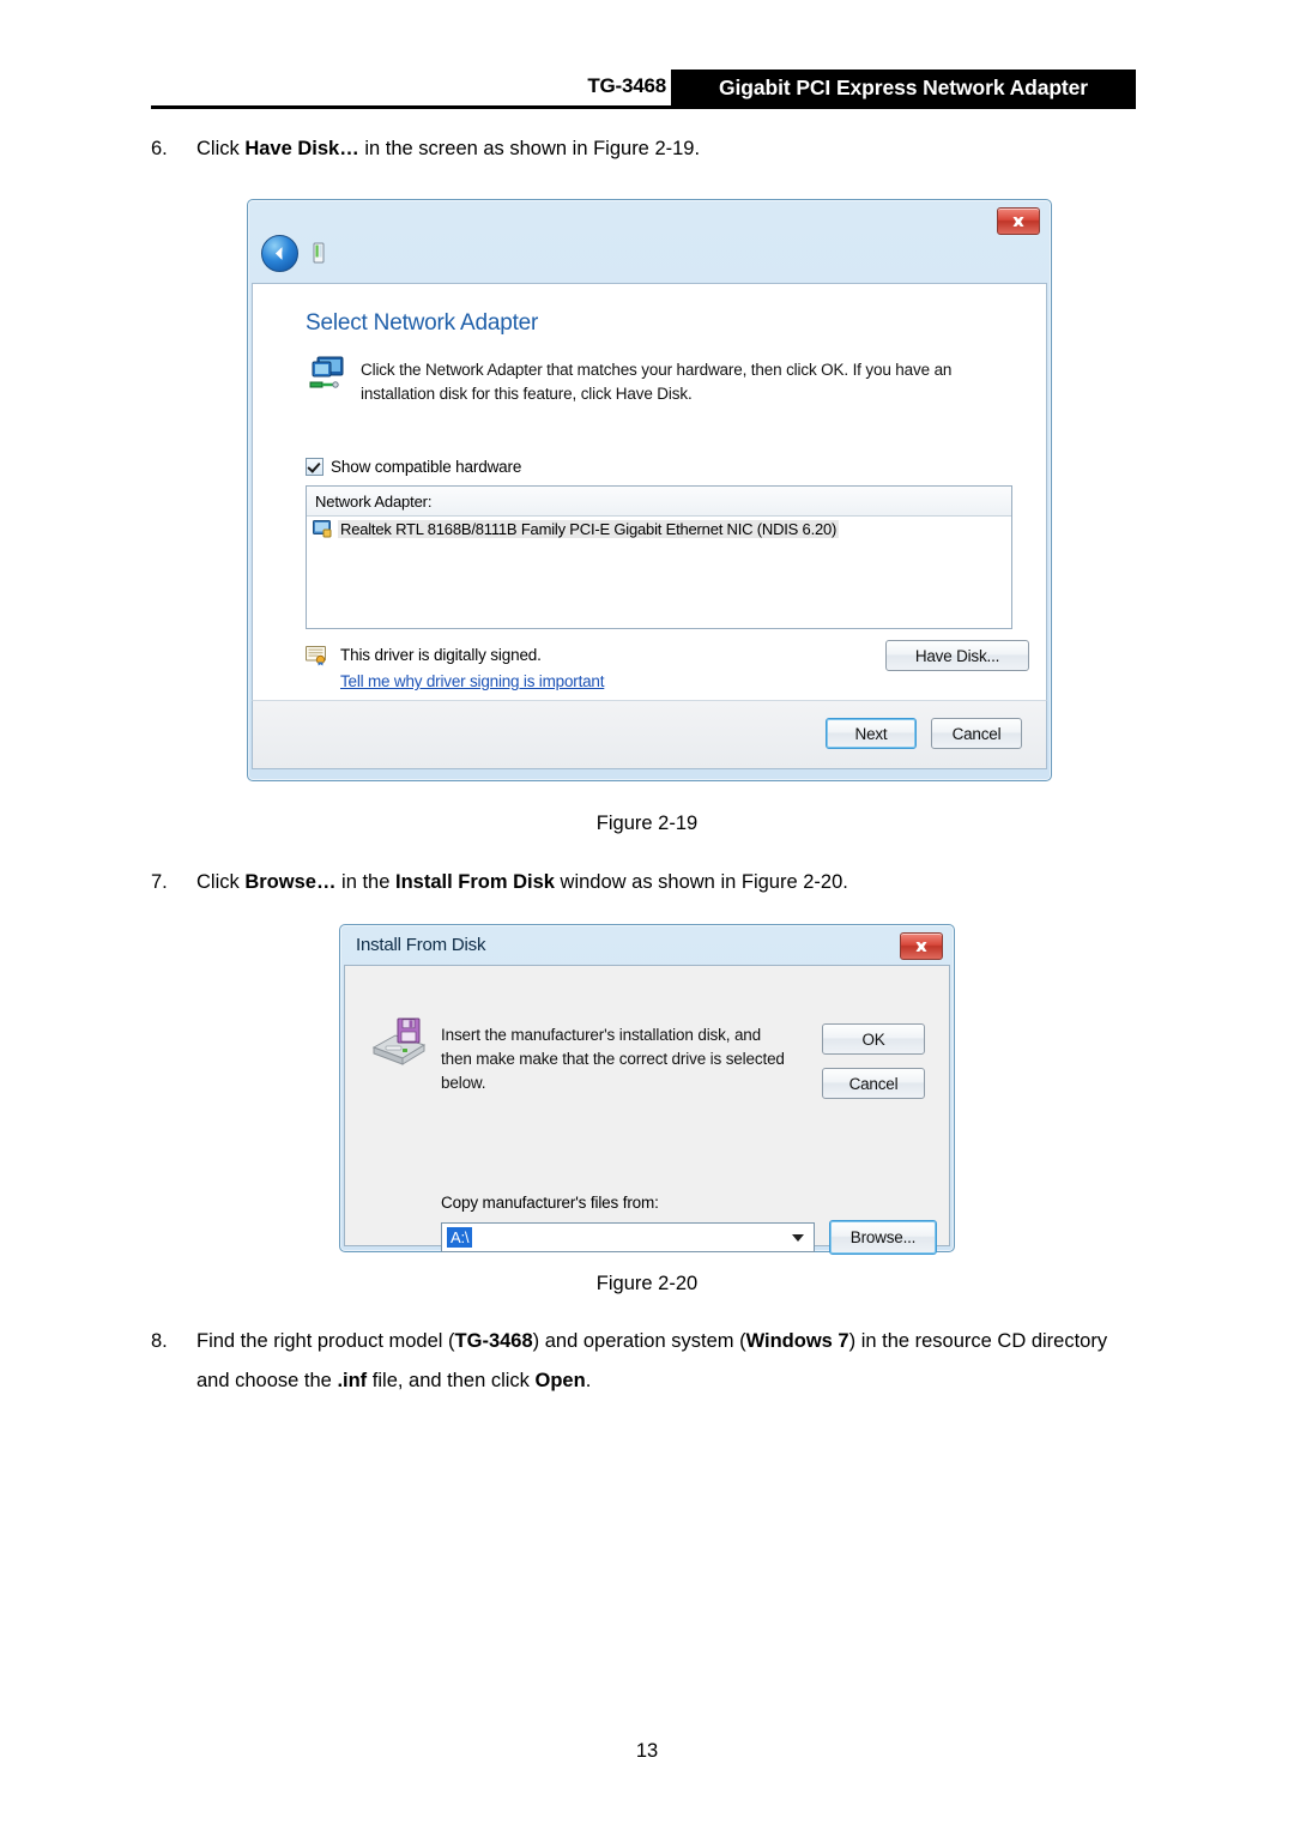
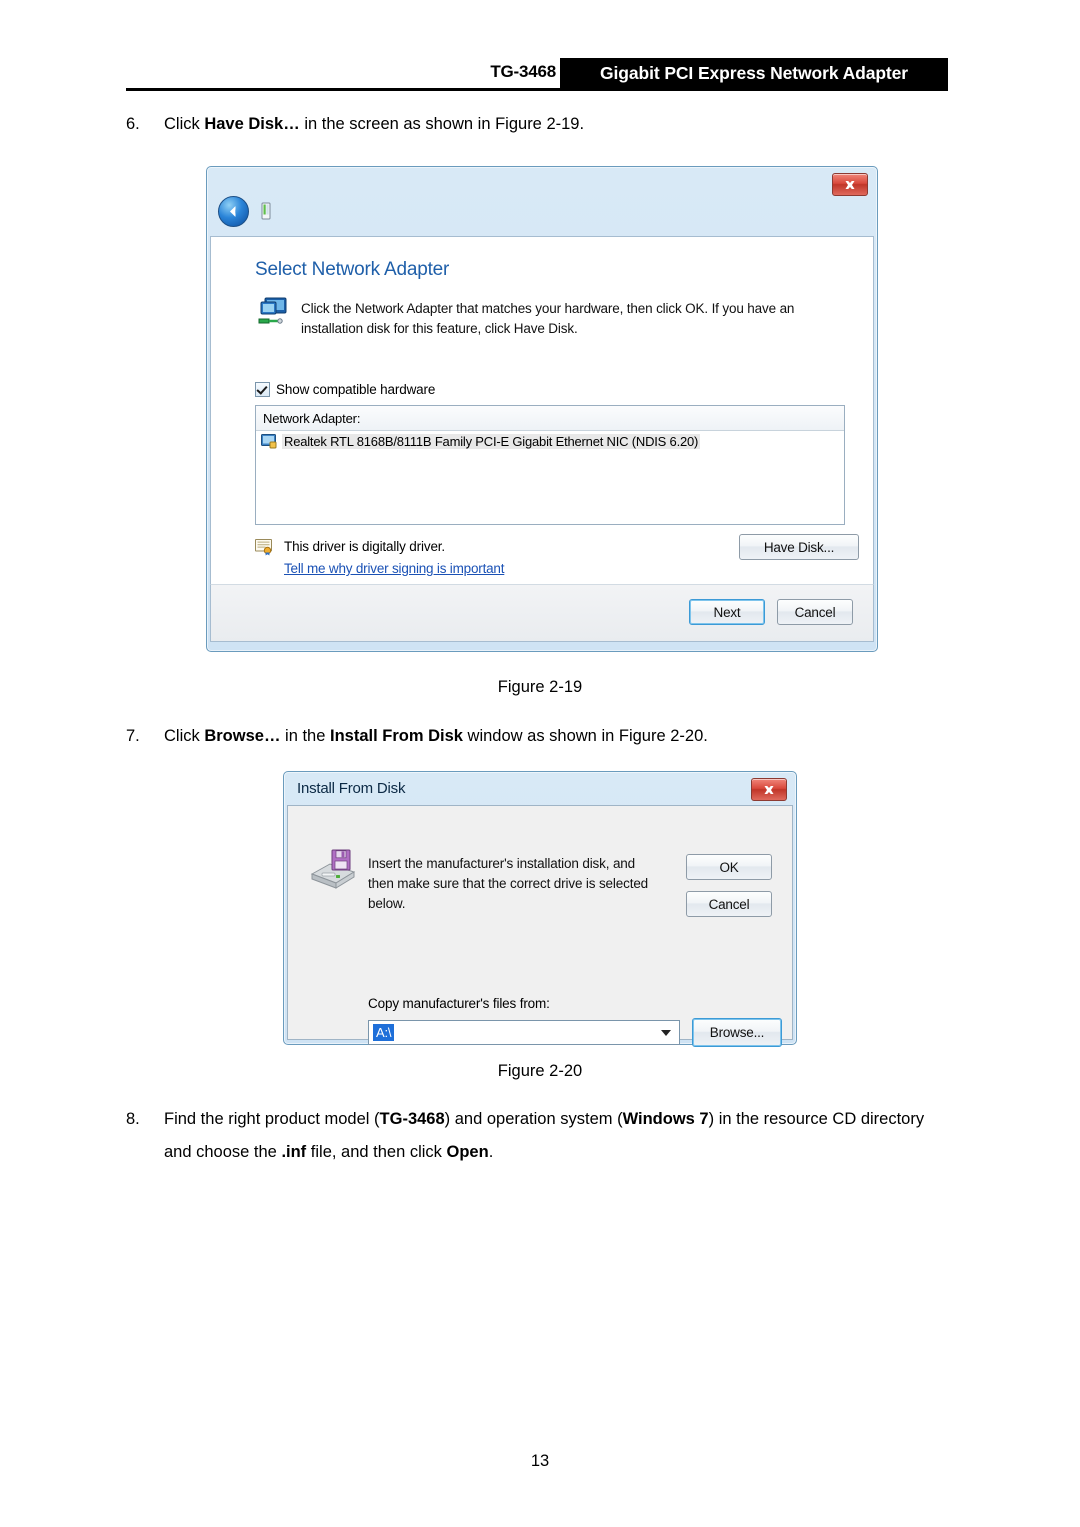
  TG-3468
  Gigabit PCI Express Network Adapter
  6.
  Click Have Disk… in the screen as shown in Figure 2-19.
  Select Network Adapter
  Click the Network Adapter that matches your hardware, then click OK. If you have an installation disk for this feature, click Have Disk.
  Show compatible hardware
  Network Adapter:
  Realtek RTL 8168B/8111B Family PCI-E Gigabit Ethernet NIC (NDIS 6.20)
- This driver is digitally signed.
+ This driver is digitally driver.
  Tell me why driver signing is important
  Have Disk...
  Next
  Cancel
  Figure 2-19
  7.
  Click Browse… in the Install From Disk window as shown in Figure 2-20.
  Install From Disk
- Insert the manufacturer's installation disk, and then make make that the correct drive is selected below.
+ Insert the manufacturer's installation disk, and then make sure that the correct drive is selected below.
  OK
  Cancel
  Copy manufacturer's files from:
  A:\
  Browse...
  Figure 2-20
  8.
  Find the right product model (TG-3468) and operation system (Windows 7) in the resource CD directory and choose the .inf file, and then click Open.
  13
